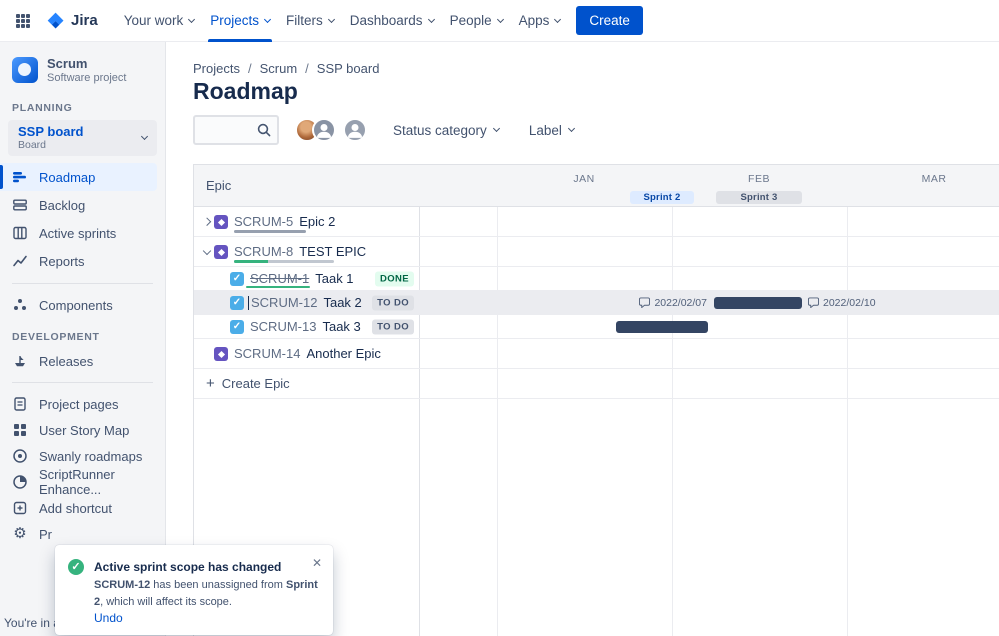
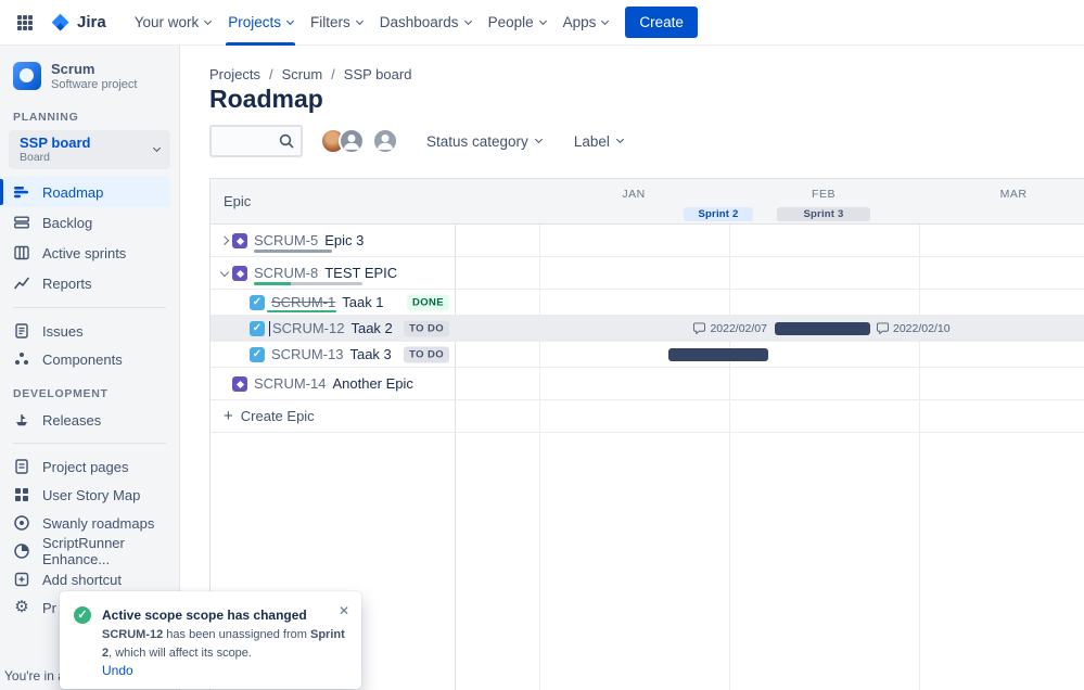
  Jira
  Your work
  Projects
  Filters
  Dashboards
  People
  Apps
  Create
  Scrum
  Software project
  PLANNING
  SSP board
  Board
  Roadmap
  Backlog
  Active sprints
  Reports
+ Issues
  Components
  DEVELOPMENT
  Releases
  Project pages
  User Story Map
  Swanly roadmaps
  ScriptRunner Enhance...
  Add shortcut
  ⚙
  Pr
  You're in
  Projects
  /
  Scrum
  /
  SSP board
  Roadmap
  Status category
  Label
  Epic
  JAN
  FEB
  MAR
  Sprint 2
  Sprint 3
  SCRUM-5
- Epic 2
+ Epic 3
  SCRUM-8
  TEST EPIC
  ✓
  SCRUM-1
  Taak 1
  DONE
  ✓
  SCRUM-12
  Taak 2
  TO DO
  2022/02/07
  2022/02/10
  ✓
  SCRUM-13
  Taak 3
  TO DO
  SCRUM-14
  Another Epic
  +
  Create Epic
  ✓
- Active sprint scope has changed
+ Active scope scope has changed
  ✕
  SCRUM-12 has been unassigned from Sprint 2, which will affect its scope.
  Undo
